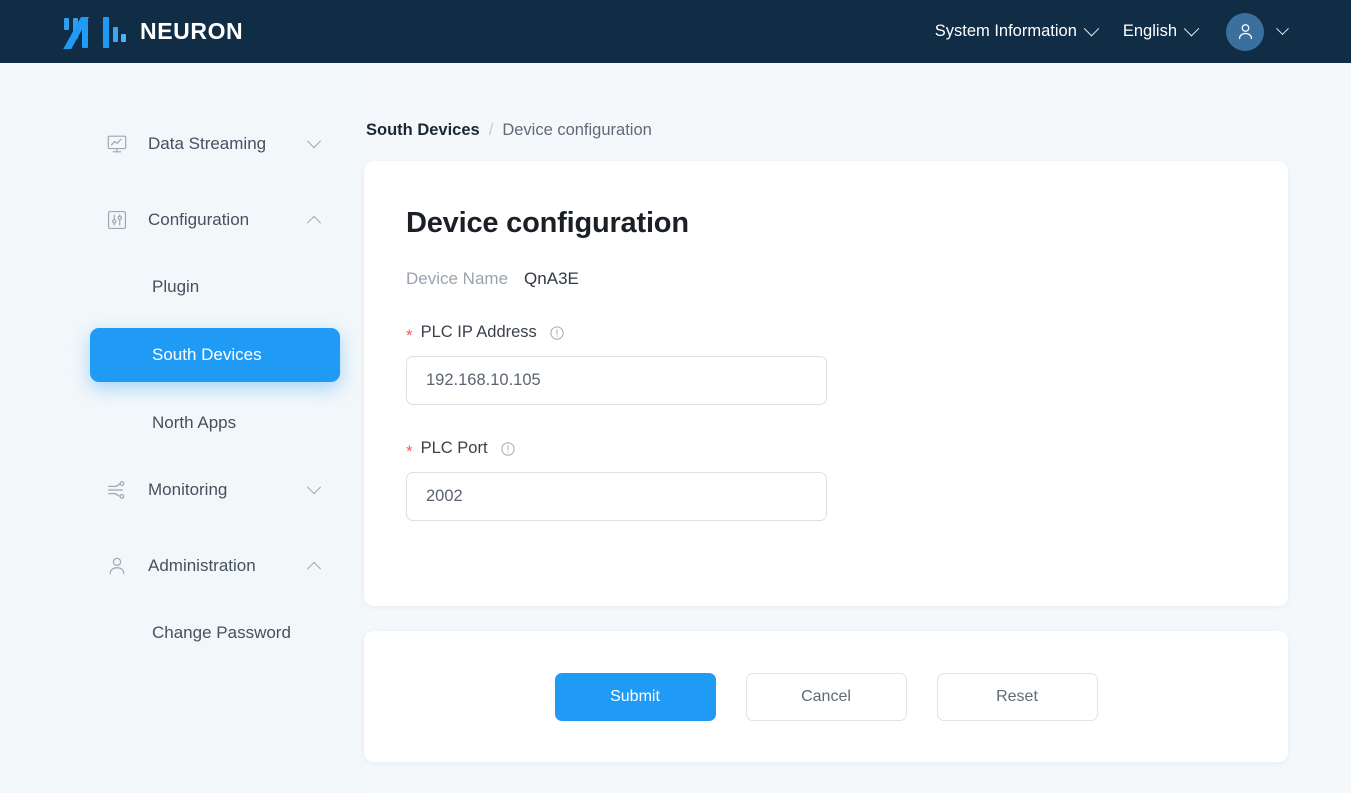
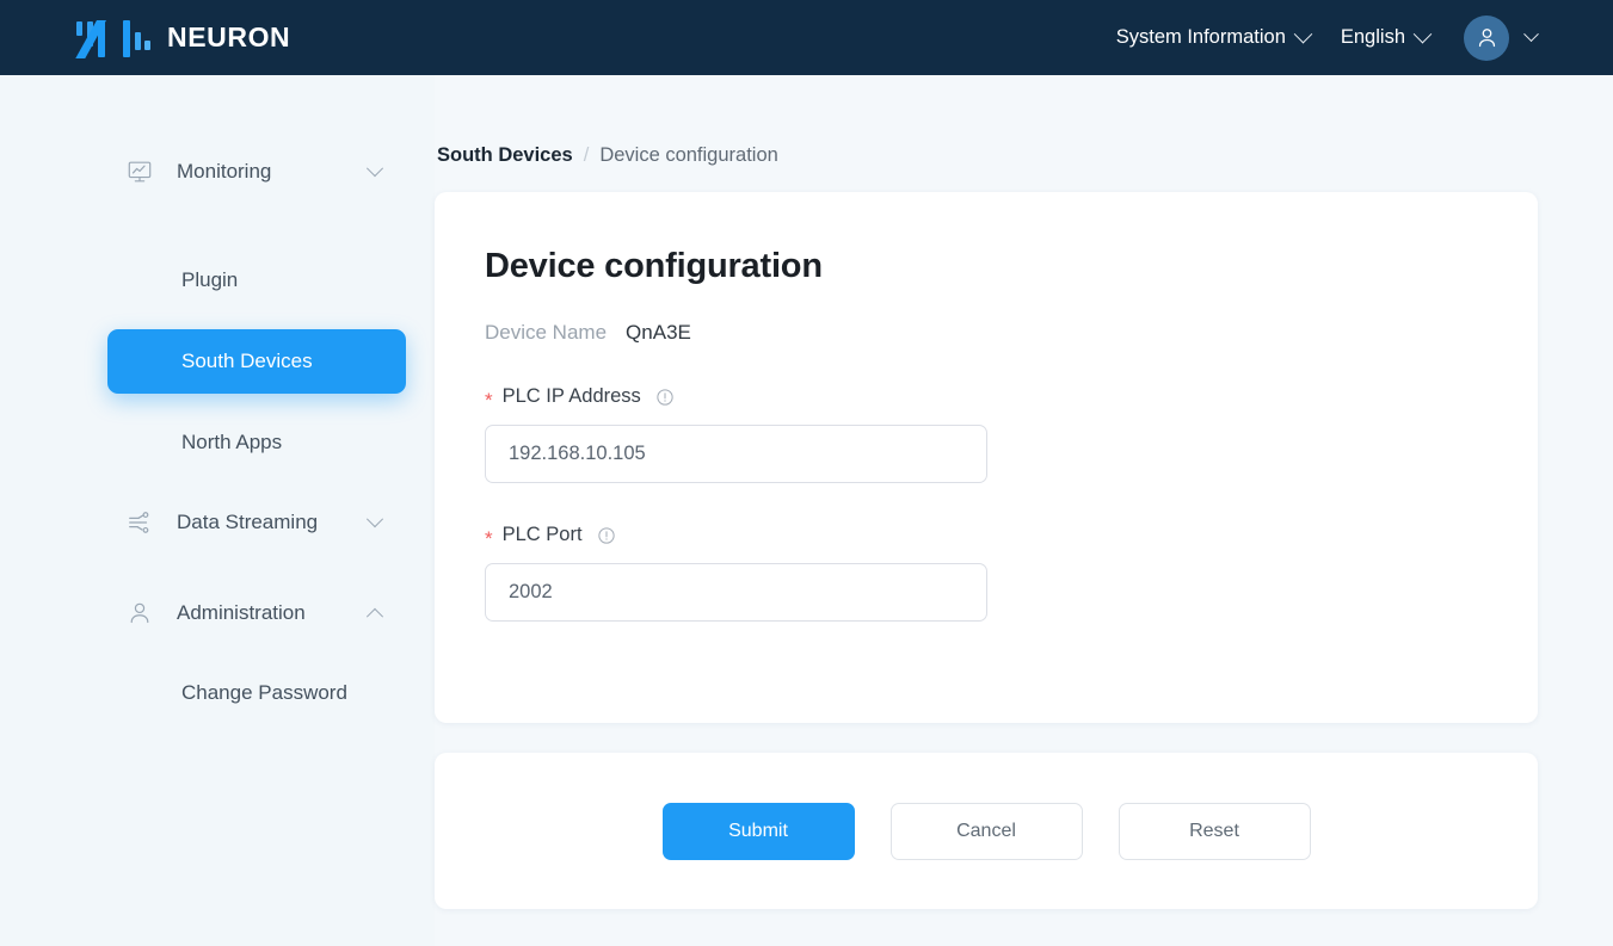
  NEURON
  System Information
  English
- Data Streaming
+ Monitoring
- Configuration
  Plugin
  South Devices
  North Apps
- Monitoring
+ Data Streaming
  Administration
  Change Password
  South Devices
  /
  Device configuration
  Device configuration
  Device Name
  QnA3E
  *
  PLC IP Address
  192.168.10.105
  *
  PLC Port
  2002
  Submit
  Cancel
  Reset
